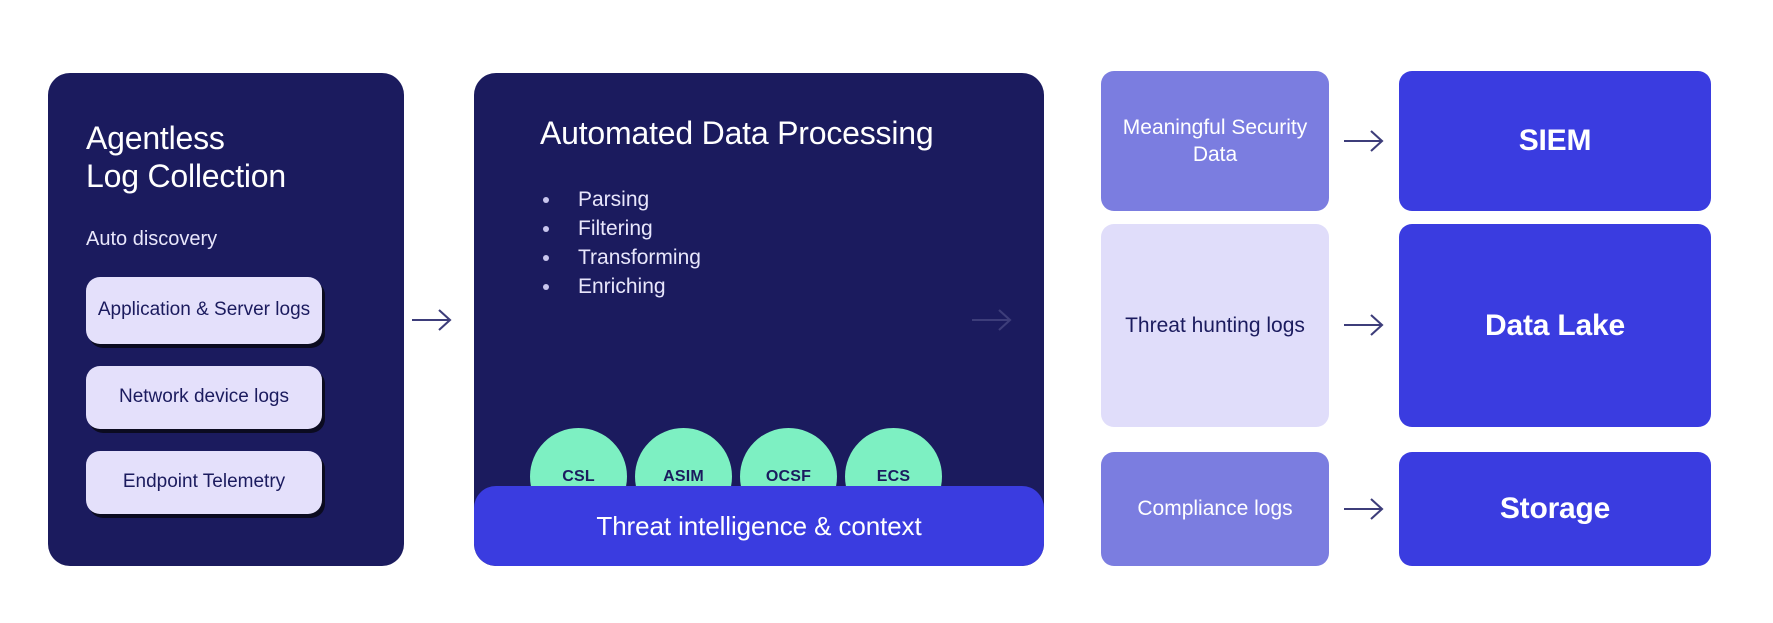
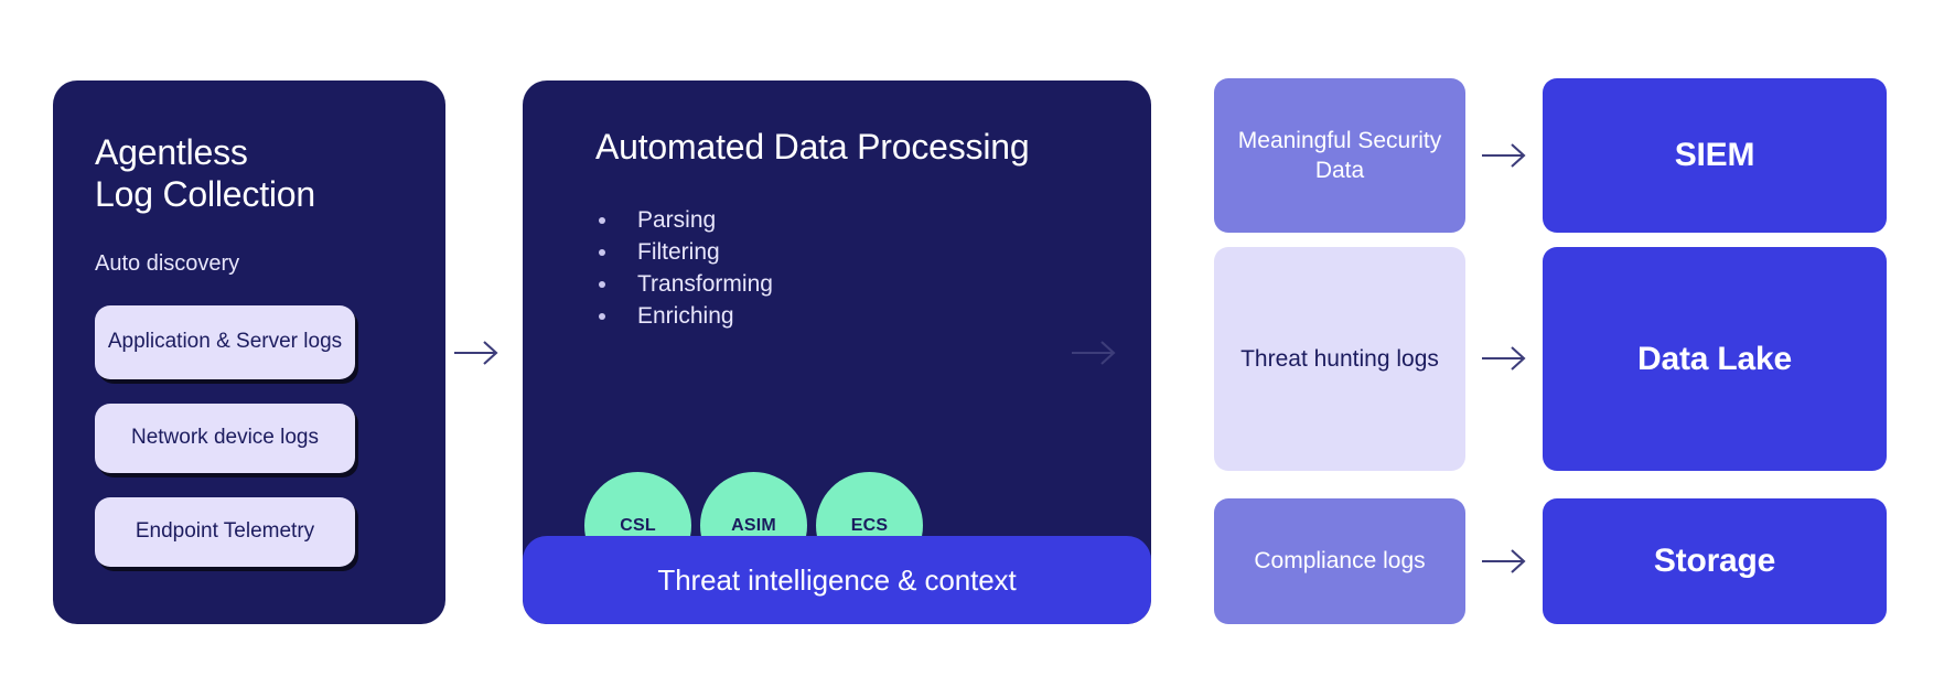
  Agentless
  Log Collection
  Auto discovery
  Application & Server logs
  Network device logs
  Endpoint Telemetry
  Automated Data Processing
  Parsing
  Filtering
  Transforming
  Enriching
  CSL
  ASIM
- OCSF
  ECS
  Threat intelligence & context
  Meaningful Security Data
  Threat hunting logs
  Compliance logs
  SIEM
  Data Lake
  Storage
